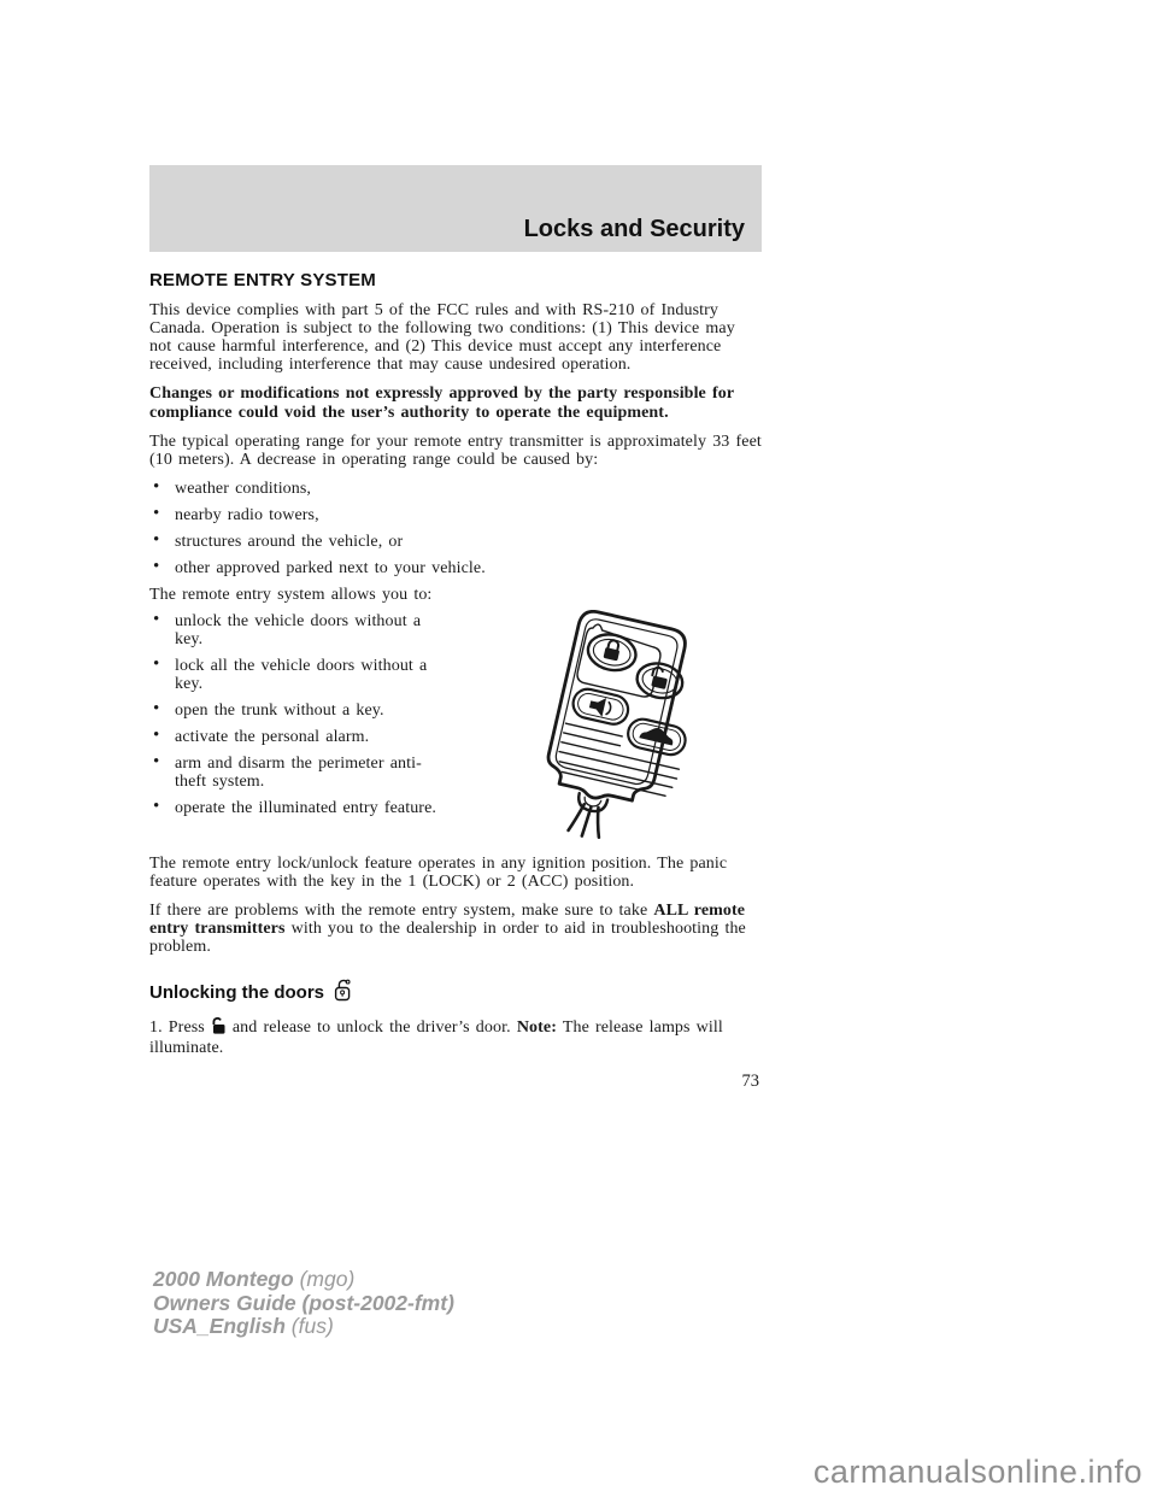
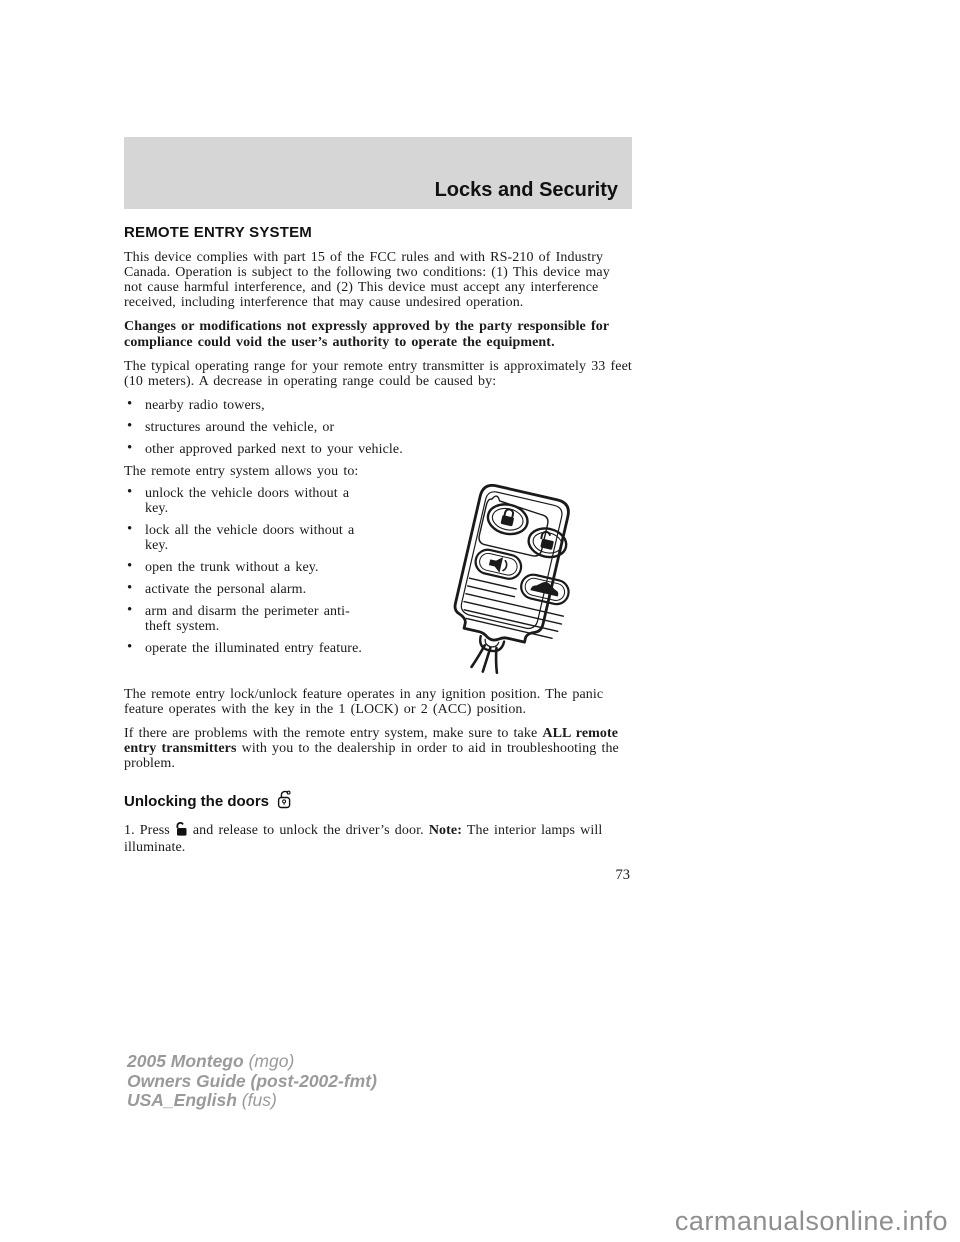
  Locks and Security
  REMOTE ENTRY SYSTEM
- This device complies with part 5 of the FCC rules and with RS-210 of Industry Canada. Operation is subject to the following two conditions: (1) This device may not cause harmful interference, and (2) This device must accept any interference received, including interference that may cause undesired operation.
+ This device complies with part 15 of the FCC rules and with RS-210 of Industry Canada. Operation is subject to the following two conditions: (1) This device may not cause harmful interference, and (2) This device must accept any interference received, including interference that may cause undesired operation.
  Changes or modifications not expressly approved by the party responsible for compliance could void the user’s authority to operate the equipment.
  The typical operating range for your remote entry transmitter is approximately 33 feet (10 meters). A decrease in operating range could be caused by:
- weather conditions,
  nearby radio towers,
  structures around the vehicle, or
  other approved parked next to your vehicle.
  The remote entry system allows you to:
  unlock the vehicle doors without a key.
  lock all the vehicle doors without a key.
  open the trunk without a key.
  activate the personal alarm.
  arm and disarm the perimeter anti-theft system.
  operate the illuminated entry feature.
  The remote entry lock/unlock feature operates in any ignition position. The panic feature operates with the key in the 1 (LOCK) or 2 (ACC) position.
  If there are problems with the remote entry system, make sure to take ALL remote entry transmitters with you to the dealership in order to aid in troubleshooting the problem.
  Unlocking the doors
- 1. Press and release to unlock the driver’s door. Note: The release lamps will illuminate.
+ 1. Press and release to unlock the driver’s door. Note: The interior lamps will illuminate.
  73
- 2000 Montego (mgo)
+ 2005 Montego (mgo)
  Owners Guide (post-2002-fmt)
  USA_English (fus)
  carmanualsonline.info
